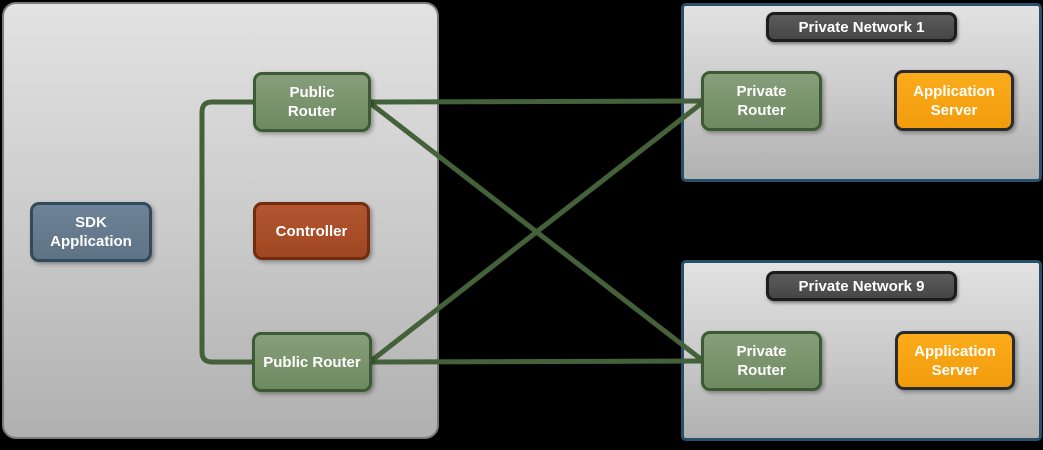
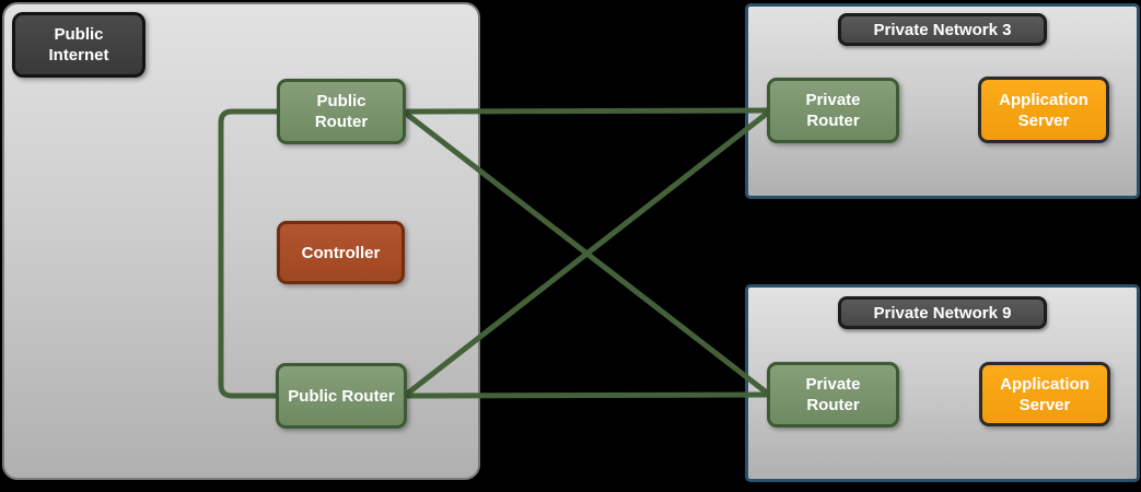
+ Public Internet
  Public Router
- SDK Application
  Controller
  Public Router
- Private Network 1
+ Private Network 3
  Private Router
  Application Server
  Private Network 9
  Private Router
  Application Server
